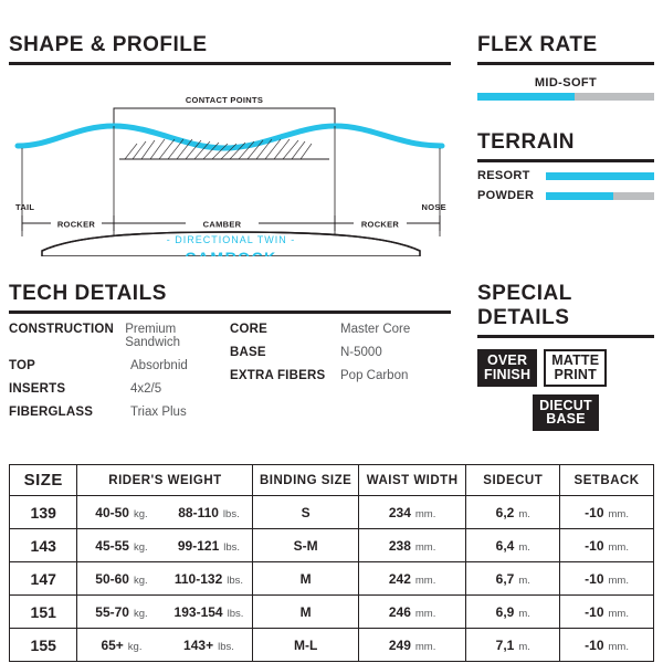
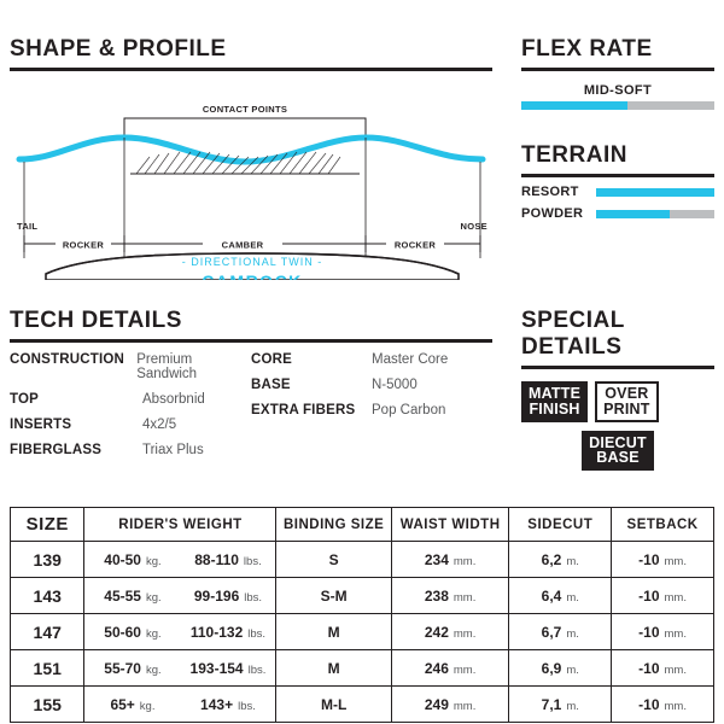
  SHAPE & PROFILE
  CONTACT POINTS
  TAIL
  NOSE
  ROCKER
  CAMBER
  ROCKER
  - DIRECTIONAL TWIN -
  FLEX RATE
  MID-SOFT
  TERRAIN
  RESORT
  POWDER
  TECH DETAILS
  CONSTRUCTION
  Premium Sandwich
  TOP
  Absorbnid
  INSERTS
  4x2/5
  FIBERGLASS
  Triax Plus
  CORE
  Master Core
  BASE
  N-5000
  EXTRA FIBERS
  Pop Carbon
  SPECIAL DETAILS
- OVER
+ MATTE
  FINISH
- MATTE
+ OVER
  PRINT
  DIECUT
  BASE
  SIZE	RIDER'S WEIGHT	BINDING SIZE	WAIST WIDTH	SIDECUT	SETBACK
  139	40-50 kg. 88-110 lbs.	S	234 mm.	6,2 m.	-10 mm.
- 143	45-55 kg. 99-121 lbs.	S-M	238 mm.	6,4 m.	-10 mm.
+ 143	45-55 kg. 99-196 lbs.	S-M	238 mm.	6,4 m.	-10 mm.
  147	50-60 kg. 110-132 lbs.	M	242 mm.	6,7 m.	-10 mm.
  151	55-70 kg. 193-154 lbs.	M	246 mm.	6,9 m.	-10 mm.
  155	65+ kg. 143+ lbs.	M-L	249 mm.	7,1 m.	-10 mm.
